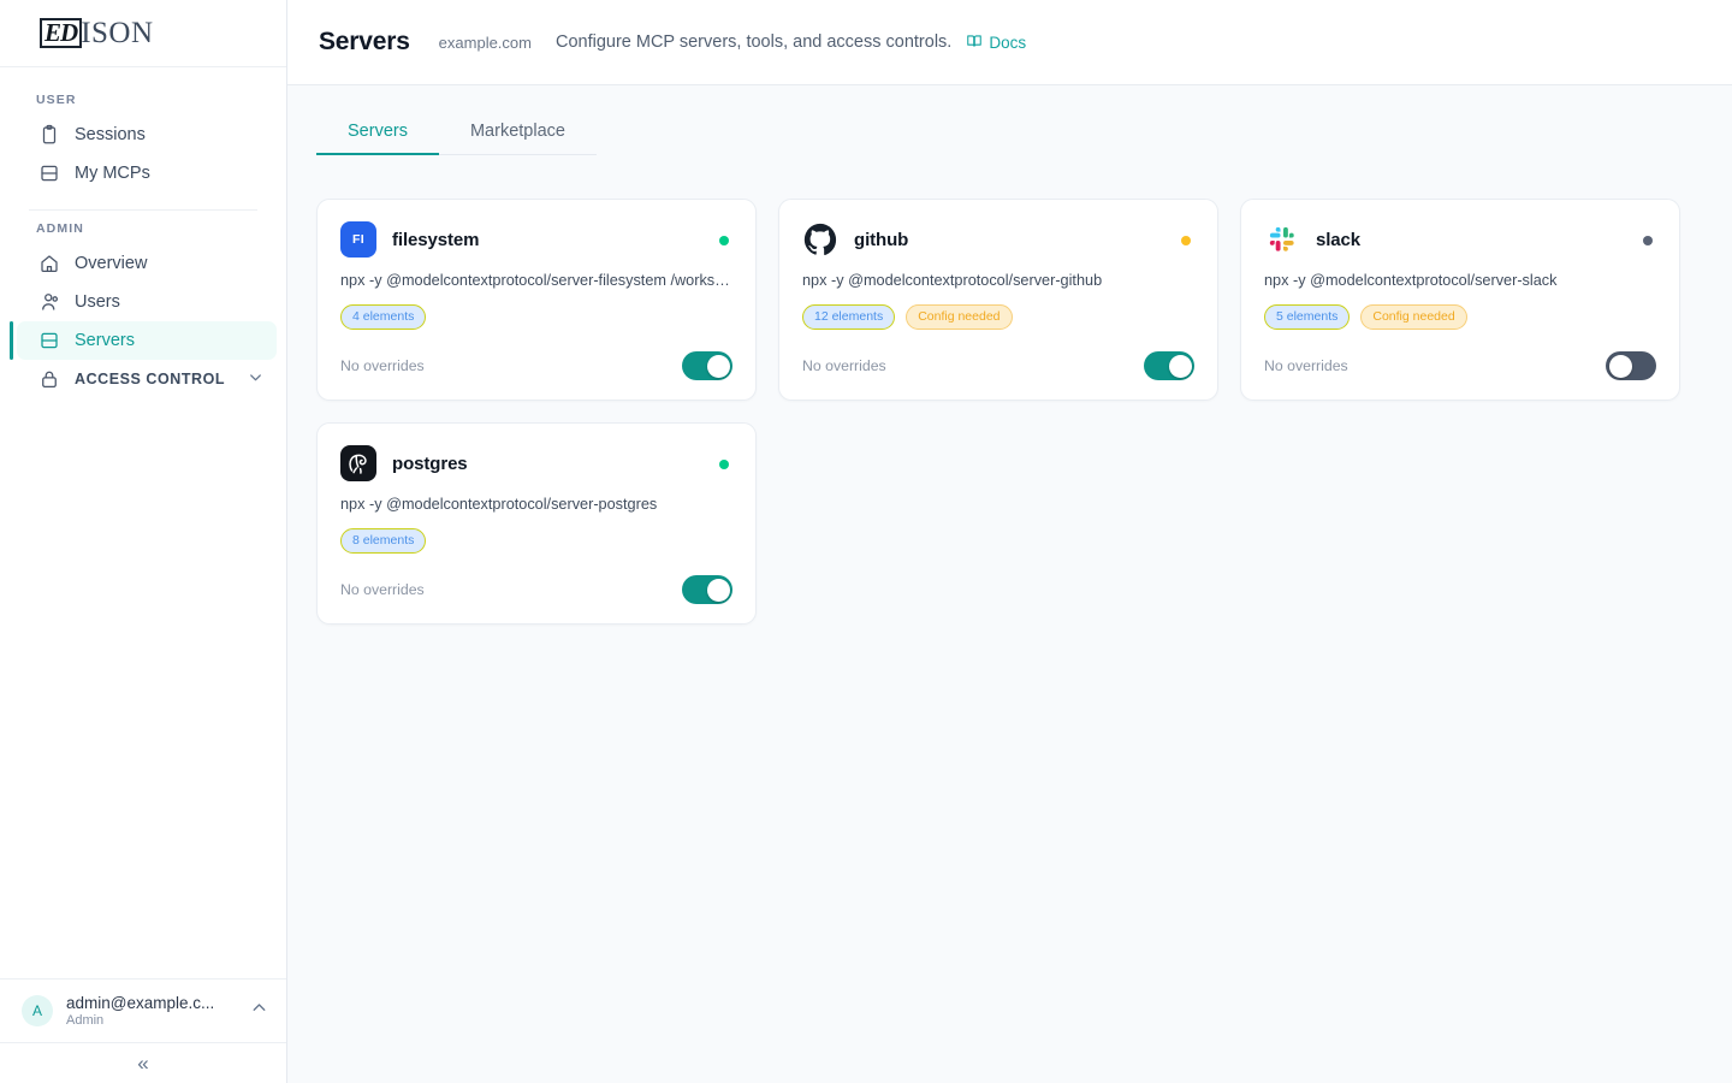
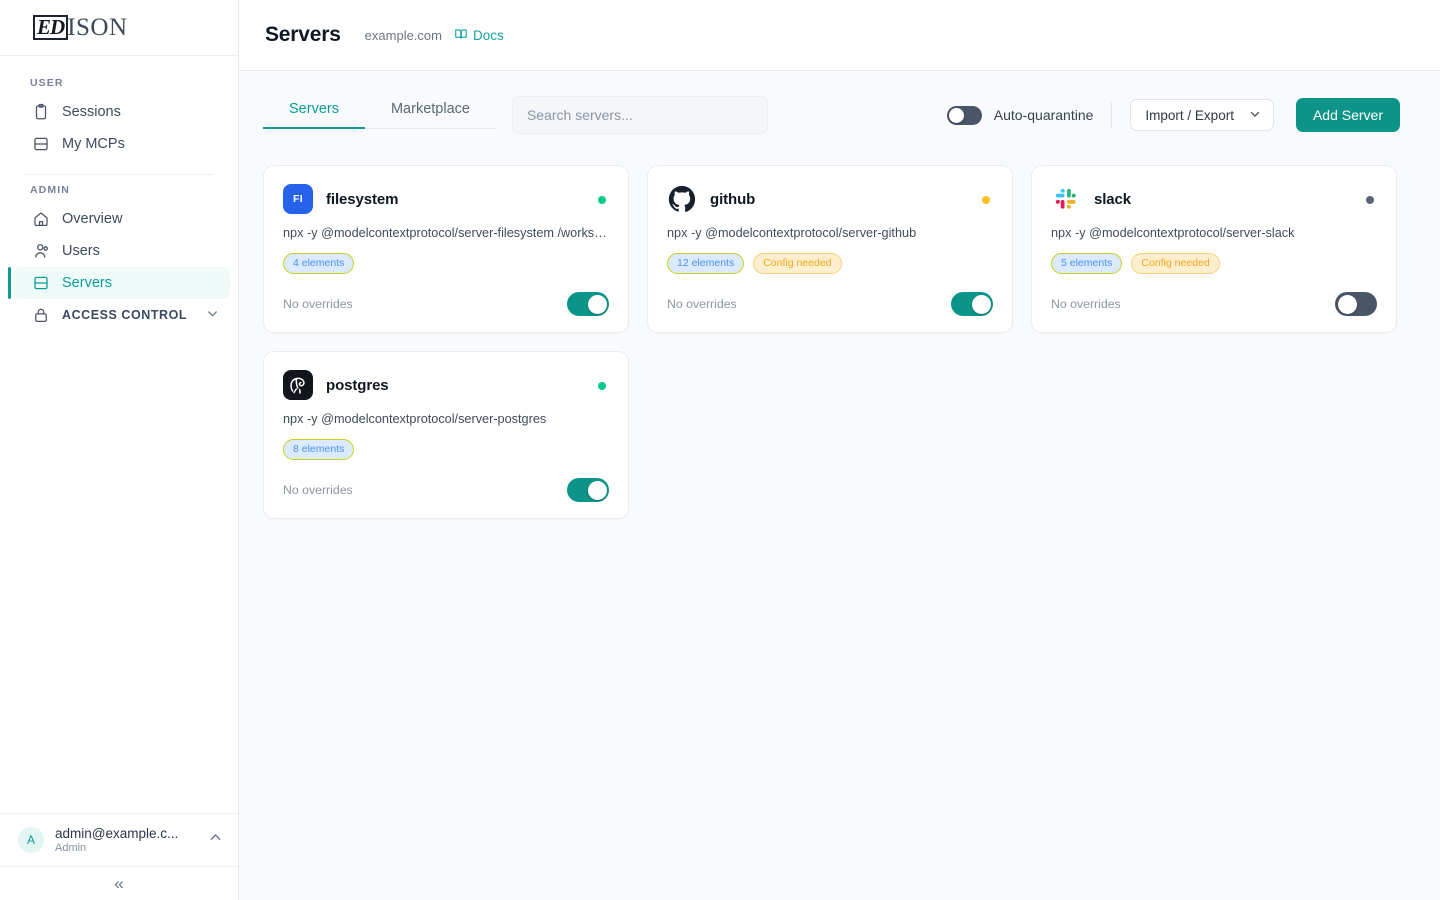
  ED
  ISON
  USER
  Sessions
  My MCPs
  ADMIN
  Overview
  Users
  Servers
  ACCESS CONTROL
  A
  admin@example.c...
  Admin
  «
  Servers
  example.com
- Configure MCP servers, tools, and access controls.
  Docs
  Servers
  Marketplace
+ Search servers...
+ Auto-quarantine
+ Import / Export
+ Add Server
  FI
  filesystem
  npx -y @modelcontextprotocol/server-filesystem /workspa
  4 elements
  No overrides
  github
  npx -y @modelcontextprotocol/server-github
  12 elements
  Config needed
  No overrides
  slack
  npx -y @modelcontextprotocol/server-slack
  5 elements
  Config needed
  No overrides
  postgres
  npx -y @modelcontextprotocol/server-postgres
  8 elements
  No overrides
